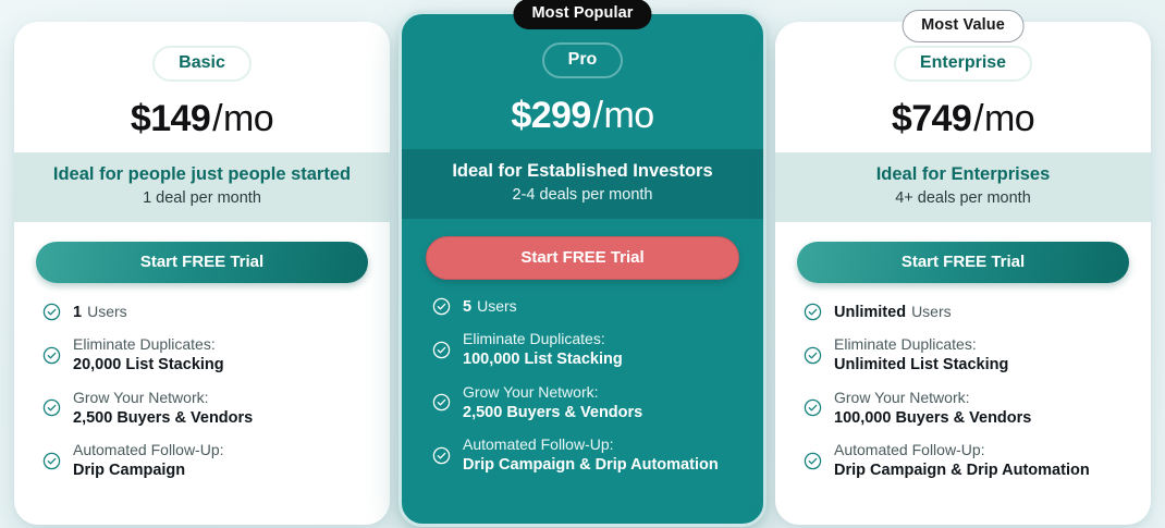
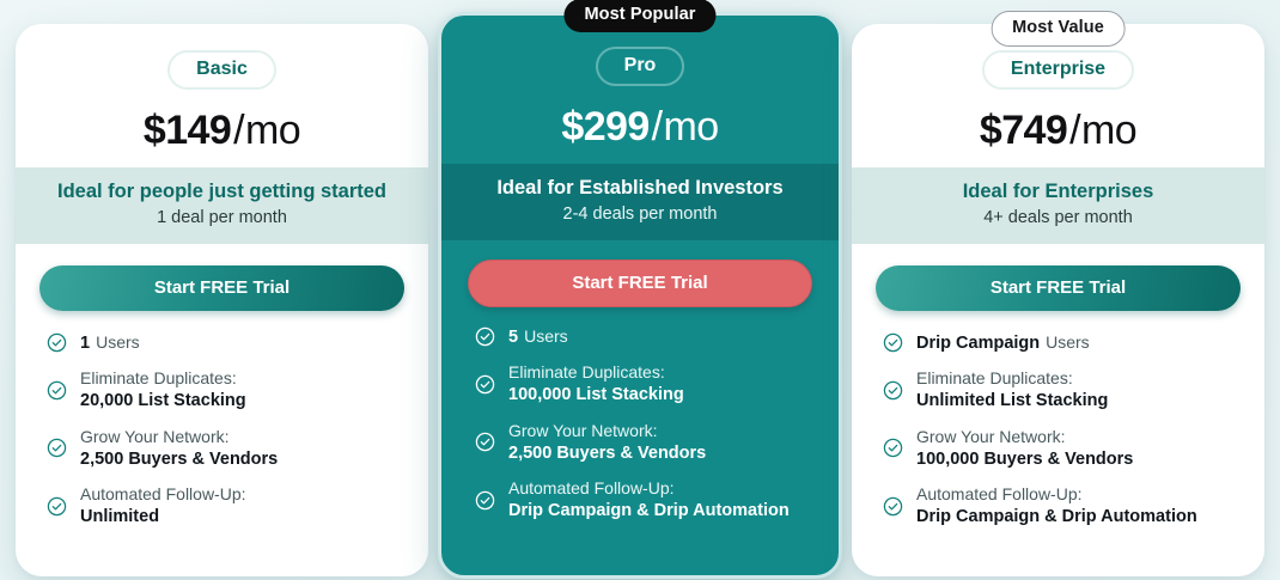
  Basic
  $149/mo
- Ideal for people just people started
+ Ideal for people just getting started
  1 deal per month
  Start FREE Trial
  1
  Users
  Eliminate Duplicates:
  20,000 List Stacking
  Grow Your Network:
  2,500 Buyers & Vendors
  Automated Follow-Up:
- Drip Campaign
+ Unlimited
  Most Popular
  Pro
  $299/mo
  Ideal for Established Investors
  2-4 deals per month
  Start FREE Trial
  5
  Users
  Eliminate Duplicates:
  100,000 List Stacking
  Grow Your Network:
  2,500 Buyers & Vendors
  Automated Follow-Up:
  Drip Campaign & Drip Automation
  Most Value
  Enterprise
  $749/mo
  Ideal for Enterprises
  4+ deals per month
  Start FREE Trial
- Unlimited
+ Drip Campaign
  Users
  Eliminate Duplicates:
  Unlimited List Stacking
  Grow Your Network:
  100,000 Buyers & Vendors
  Automated Follow-Up:
  Drip Campaign & Drip Automation
